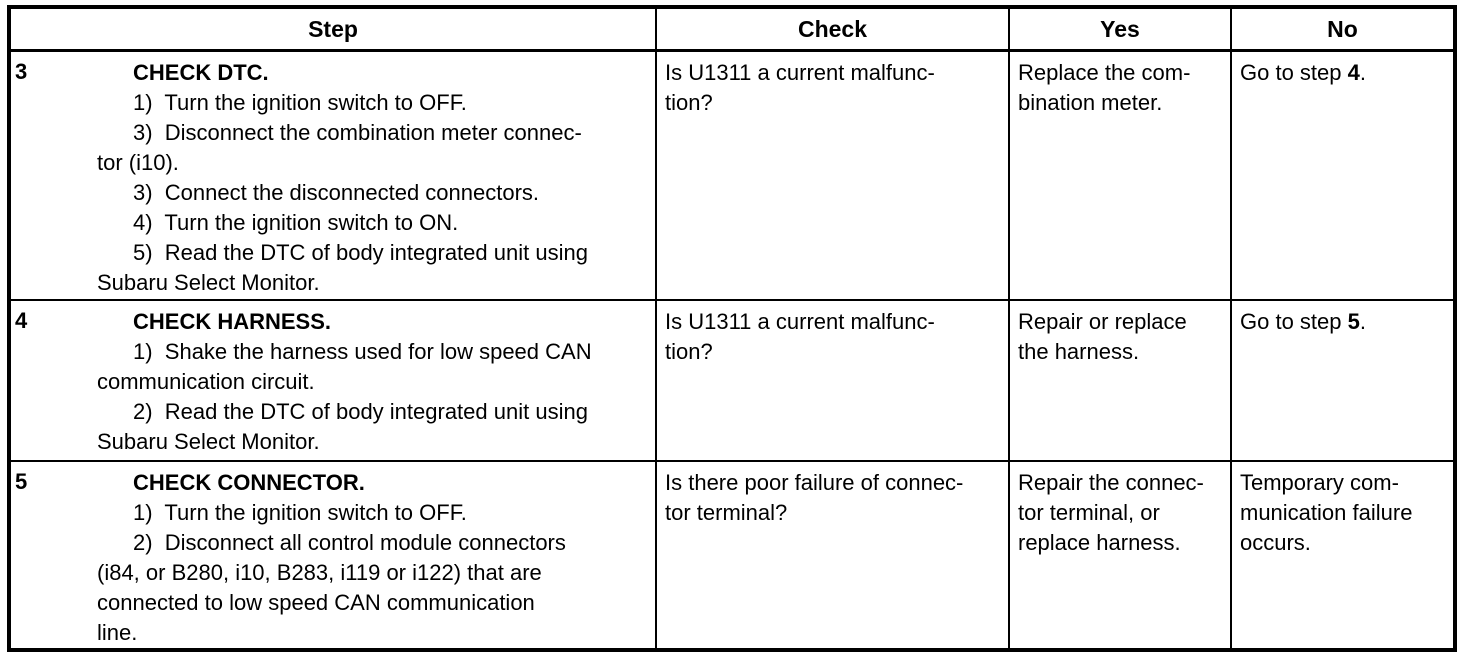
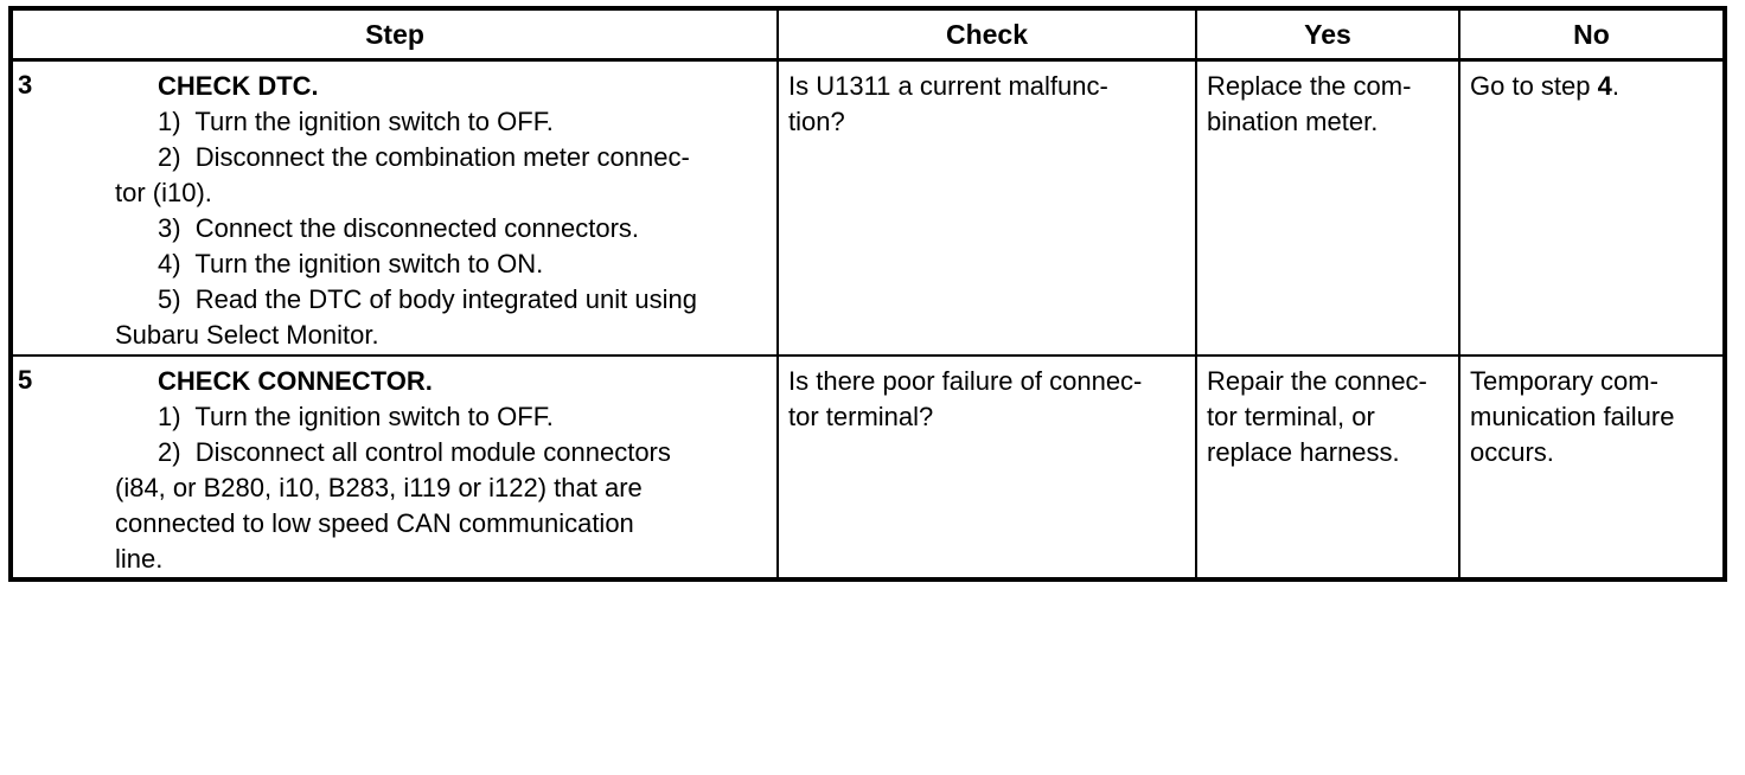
  Step	Check	Yes	No
- 3 CHECK DTC. 1) Turn the ignition switch to OFF. 3) Disconnect the combination meter connec- tor (i10). 3) Connect the disconnected connectors. 4) Turn the ignition switch to ON. 5) Read the DTC of body integrated unit using Subaru Select Monitor.	Is U1311 a current malfunc- tion?	Replace the com- bination meter.	Go to step 4.
+ 3 CHECK DTC. 1) Turn the ignition switch to OFF. 2) Disconnect the combination meter connec- tor (i10). 3) Connect the disconnected connectors. 4) Turn the ignition switch to ON. 5) Read the DTC of body integrated unit using Subaru Select Monitor.	Is U1311 a current malfunc- tion?	Replace the com- bination meter.	Go to step 4.
- 4 CHECK HARNESS. 1) Shake the harness used for low speed CAN communication circuit. 2) Read the DTC of body integrated unit using Subaru Select Monitor.	Is U1311 a current malfunc- tion?	Repair or replace the harness.	Go to step 5.
  5 CHECK CONNECTOR. 1) Turn the ignition switch to OFF. 2) Disconnect all control module connectors (i84, or B280, i10, B283, i119 or i122) that are connected to low speed CAN communication line.	Is there poor failure of connec- tor terminal?	Repair the connec- tor terminal, or replace harness.	Temporary com- munication failure occurs.
